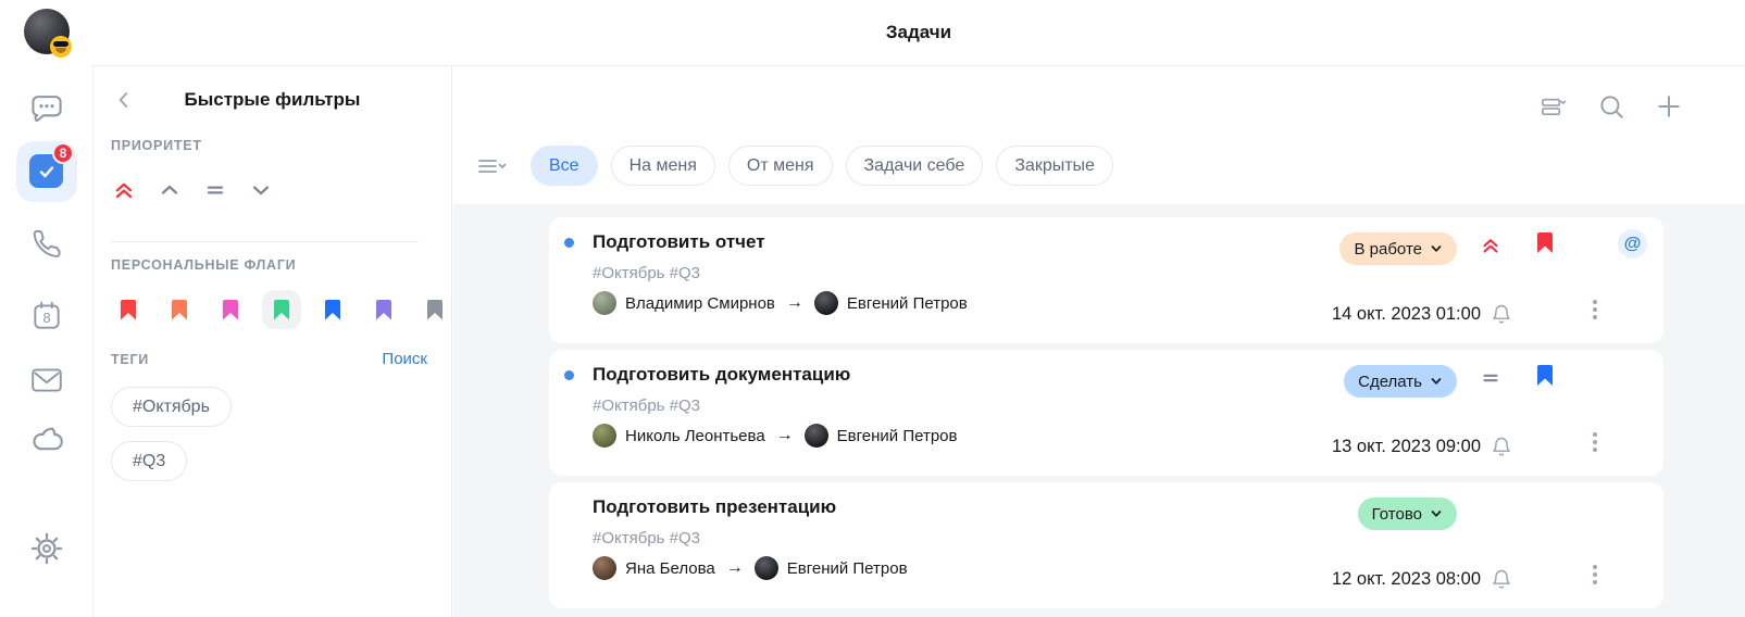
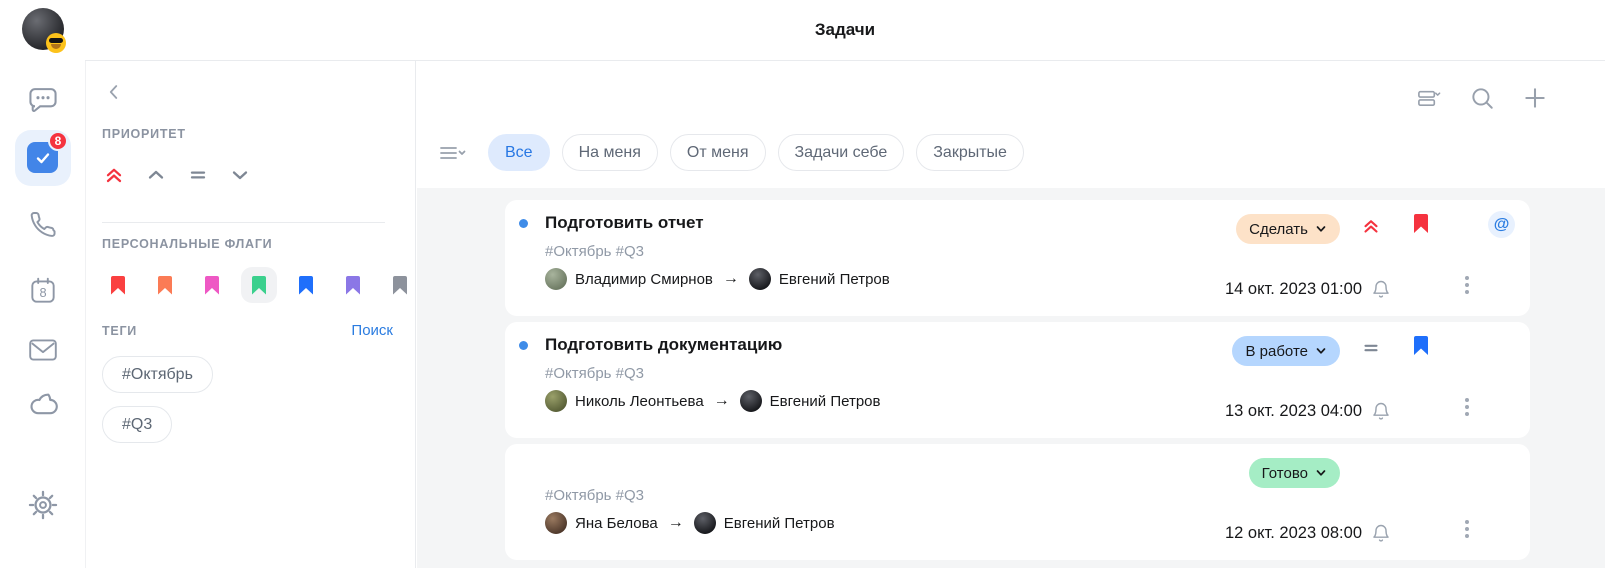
  8
  8
  Задачи
- Быстрые фильтры
  ПРИОРИТЕТ
  ПЕРСОНАЛЬНЫЕ ФЛАГИ
  ТЕГИ
  Поиск
  #Октябрь
  #Q3
  Все
  На меня
  От меня
  Задачи себе
  Закрытые
  Подготовить отчет
  #Октябрь #Q3
  Владимир Смирнов
  →
  Евгений Петров
- В работе
+ Сделать
  @
  14 окт. 2023 01:00
  Подготовить документацию
  #Октябрь #Q3
  Николь Леонтьева
  →
  Евгений Петров
- Сделать
+ В работе
- 13 окт. 2023 09:00
+ 13 окт. 2023 04:00
- Подготовить презентацию
  #Октябрь #Q3
  Яна Белова
  →
  Евгений Петров
  Готово
  12 окт. 2023 08:00
